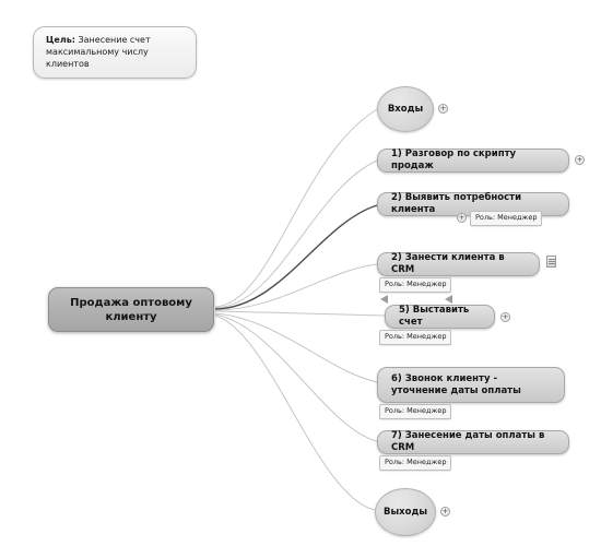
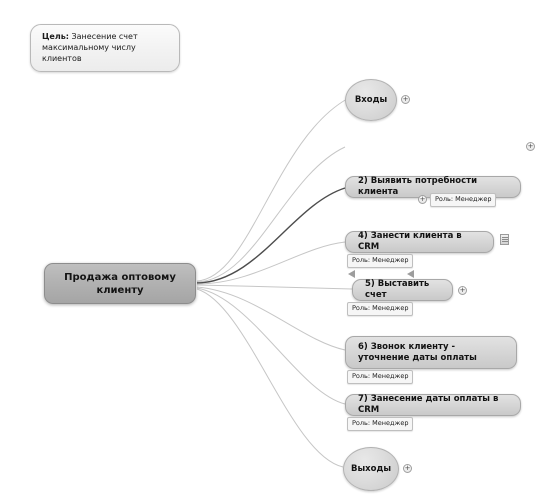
  Цель: Занесение счет максимальному числу клиентов
  Продажа оптовому клиенту
  Входы
  +
- 1) Разговор по скрипту продаж
  +
  2) Выявить потребности клиента
  +
  Роль: Менеджер
- 2) Занести клиента в CRM
+ 4) Занести клиента в CRM
  Роль: Менеджер
  5) Выставить счет
  +
  Роль: Менеджер
  6) Звонок клиенту - уточнение даты оплаты
  Роль: Менеджер
  7) Занесение даты оплаты в CRM
  Роль: Менеджер
  Выходы
  +
